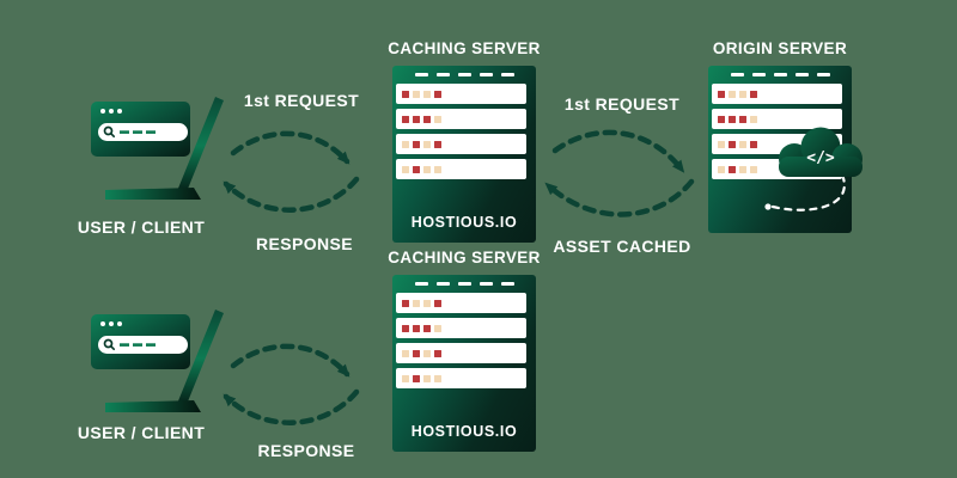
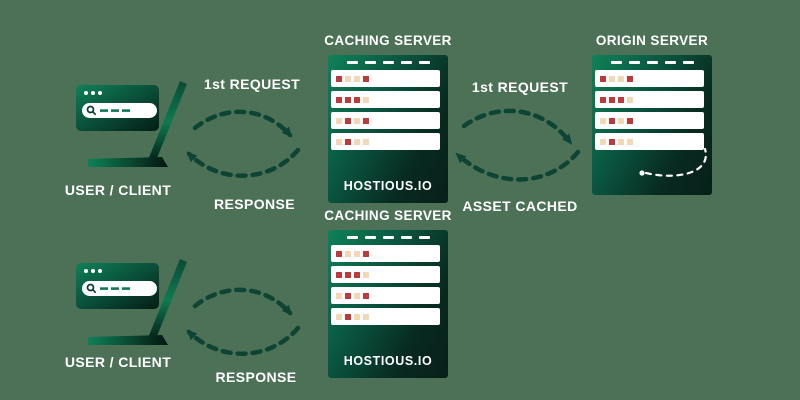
  USER / CLIENT
  1st REQUEST
  RESPONSE
  CACHING SERVER
  HOSTIOUS.IO
  1st REQUEST
  ASSET CACHED
  ORIGIN SERVER
- </>
  USER / CLIENT
  RESPONSE
  CACHING SERVER
  HOSTIOUS.IO
